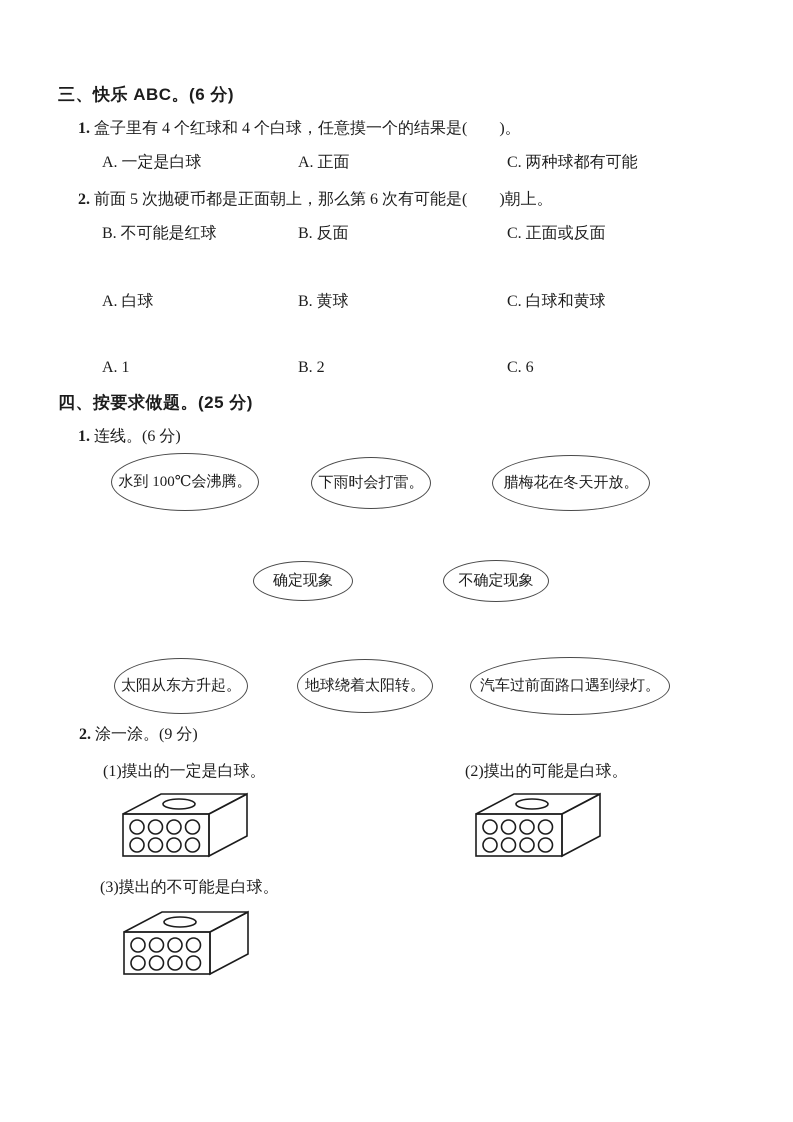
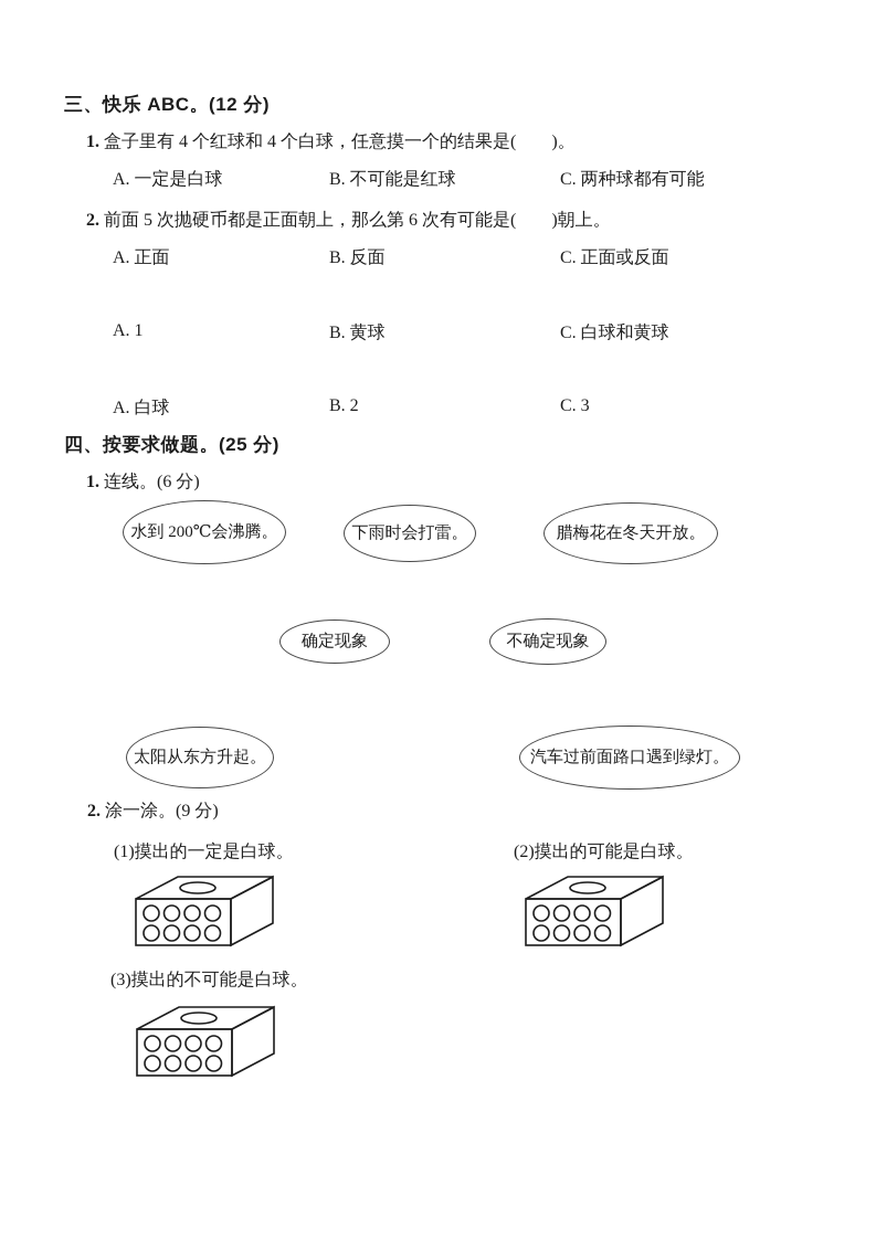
- 三、快乐 ABC。(6 分)
+ 三、快乐 ABC。(12 分)
  1. 盒子里有 4 个红球和 4 个白球，任意摸一个的结果是( )。
  A. 一定是白球
- A. 正面
+ B. 不可能是红球
  C. 两种球都有可能
  2. 前面 5 次抛硬币都是正面朝上，那么第 6 次有可能是( )朝上。
- B. 不可能是红球
+ A. 正面
  B. 反面
  C. 正面或反面
- A. 白球
+ A. 1
  B. 黄球
  C. 白球和黄球
- A. 1
+ A. 白球
  B. 2
- C. 6
+ C. 3
  四、按要求做题。(25 分)
  1. 连线。(6 分)
- 水到 100℃会沸腾。
+ 水到 200℃会沸腾。
  下雨时会打雷。
  腊梅花在冬天开放。
  确定现象
  不确定现象
  太阳从东方升起。
- 地球绕着太阳转。
  汽车过前面路口遇到绿灯。
  2. 涂一涂。(9 分)
  (1)摸出的一定是白球。
  (2)摸出的可能是白球。
  (3)摸出的不可能是白球。
